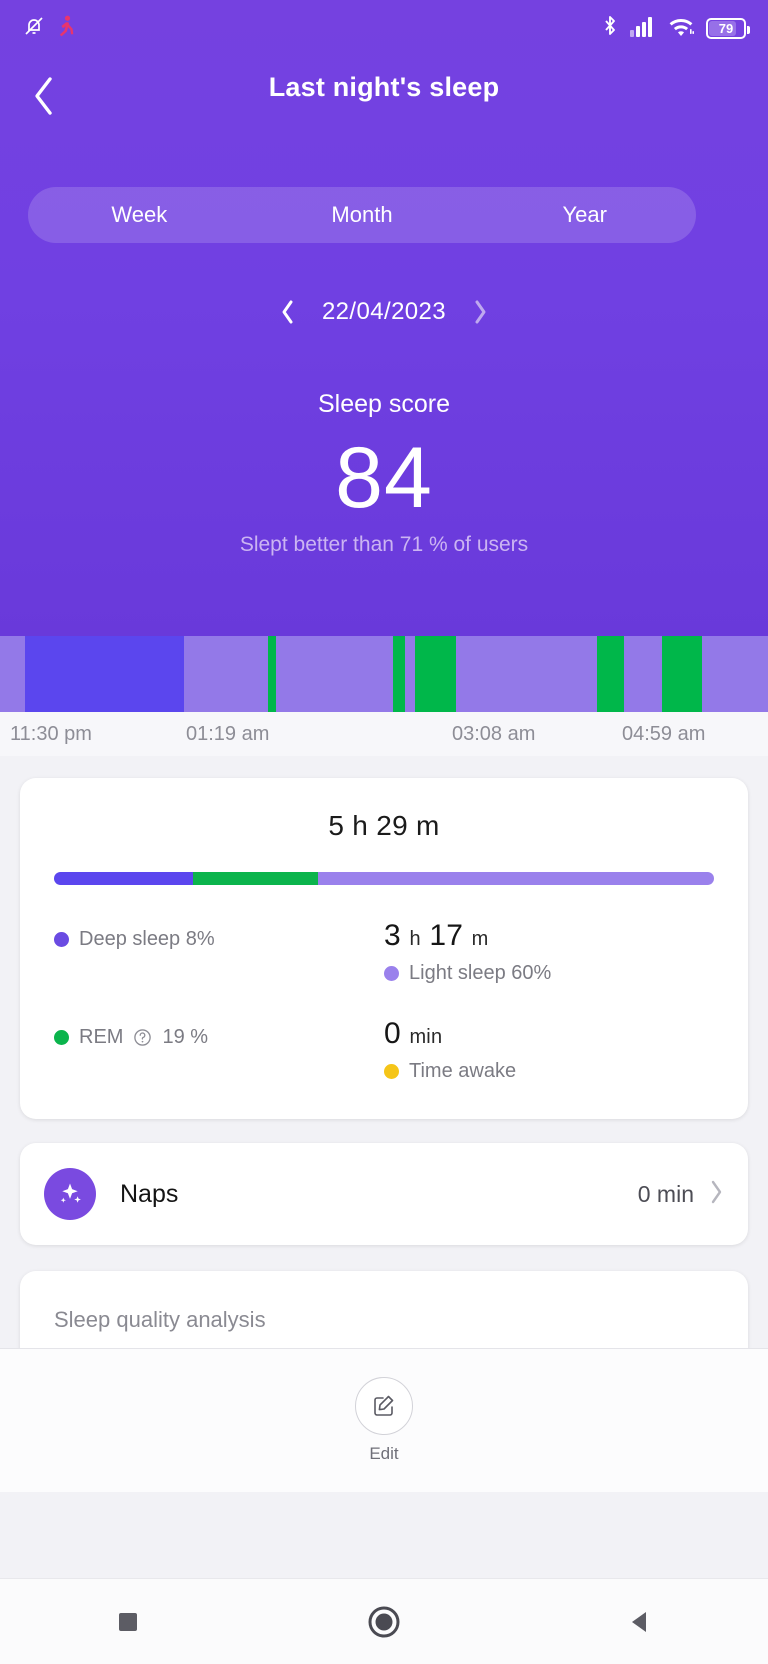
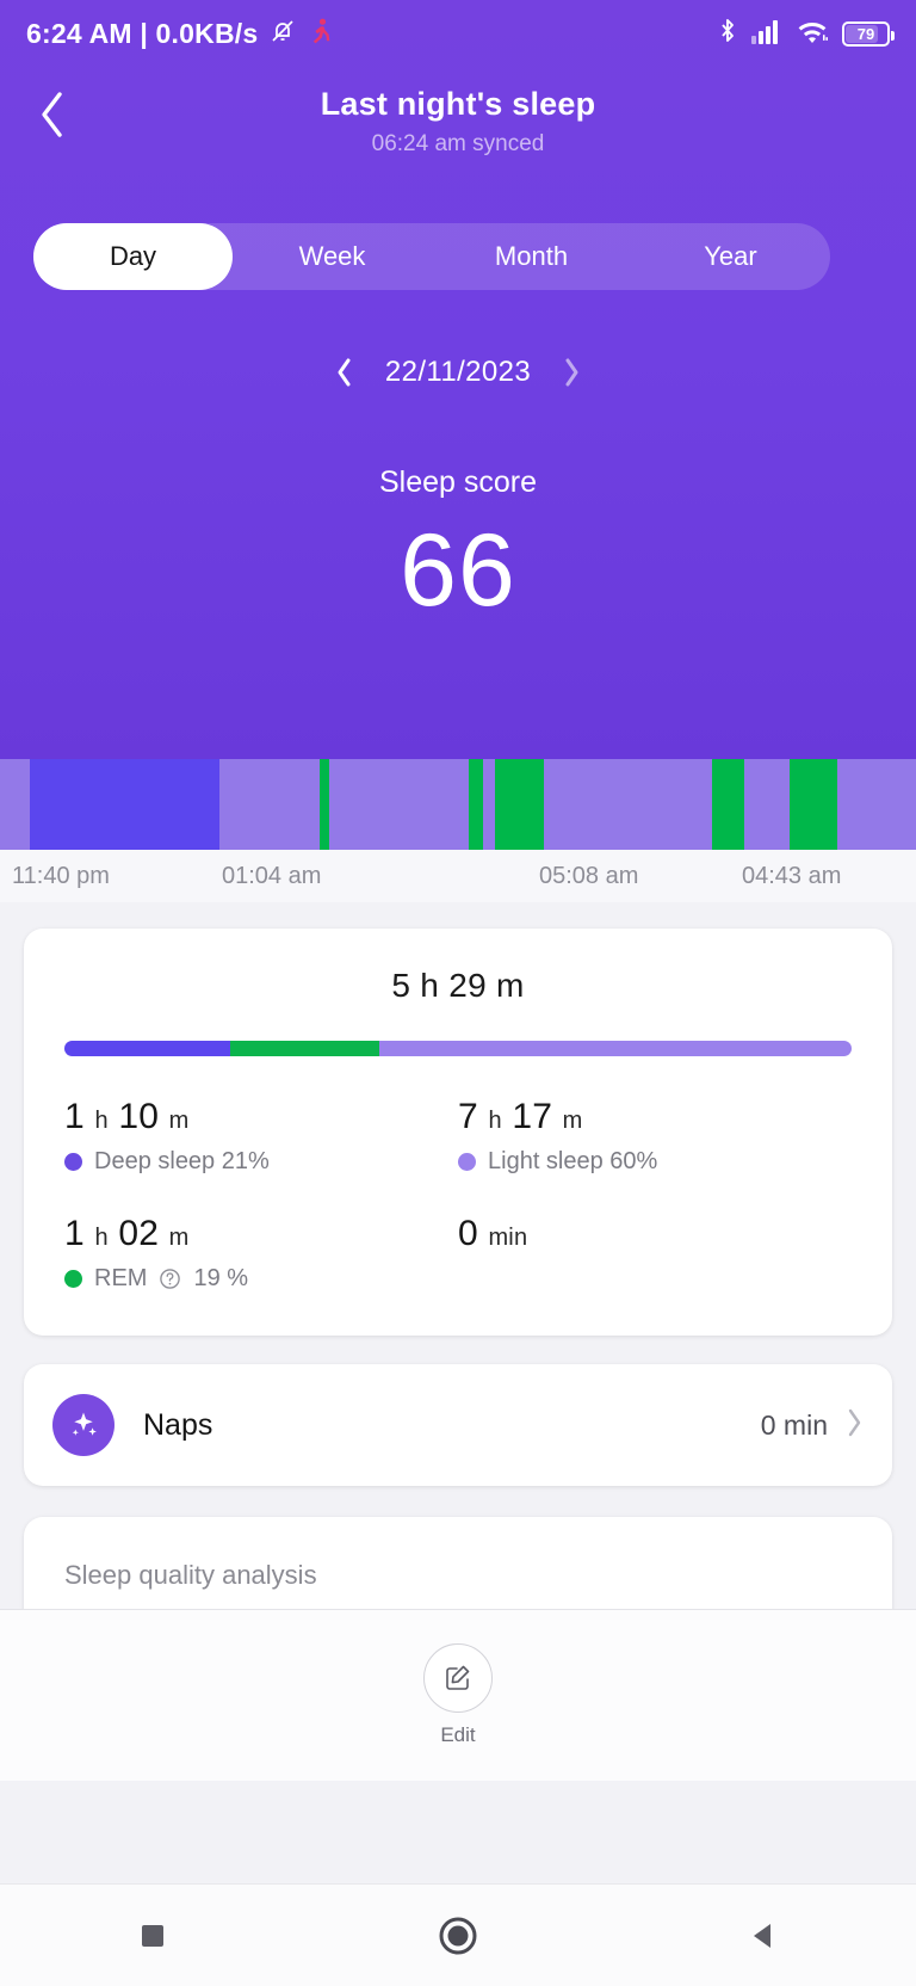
+ 6:24 AM | 0.0KB/s
  79
  Last night's sleep
+ 06:24 am synced
+ Day
  Week
  Month
  Year
- 22/04/2023
+ 22/11/2023
  Sleep score
- 84
+ 66
- Slept better than 71 % of users
- 11:30 pm
+ 11:40 pm
- 01:19 am
+ 01:04 am
- 03:08 am
+ 05:08 am
- 04:59 am
+ 04:43 am
  5 h 29 m
+ 1 h 10 m
- Deep sleep 8%
+ Deep sleep 21%
- 3 h 17 m
+ 7 h 17 m
  Light sleep 60%
+ 1 h 02 m
  REM
  19 %
  0 min
- Time awake
  Naps
  0 min
  Sleep quality analysis
  Edit
